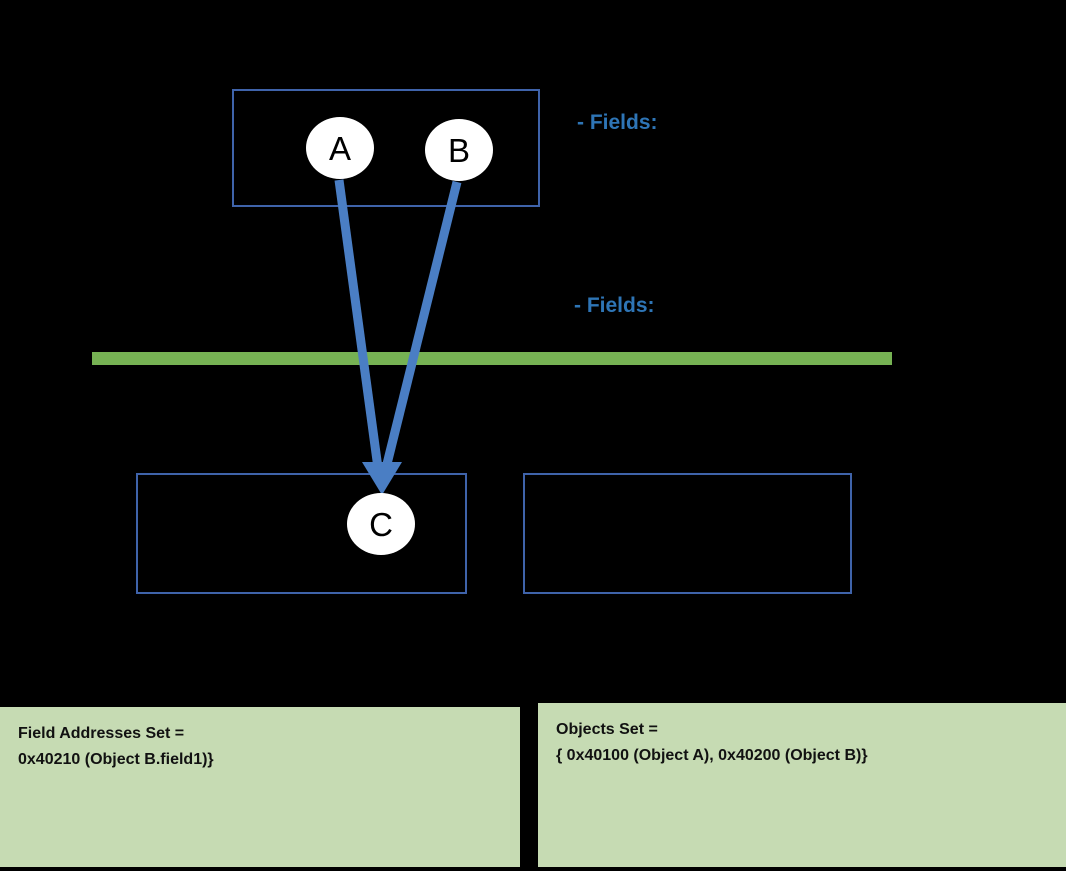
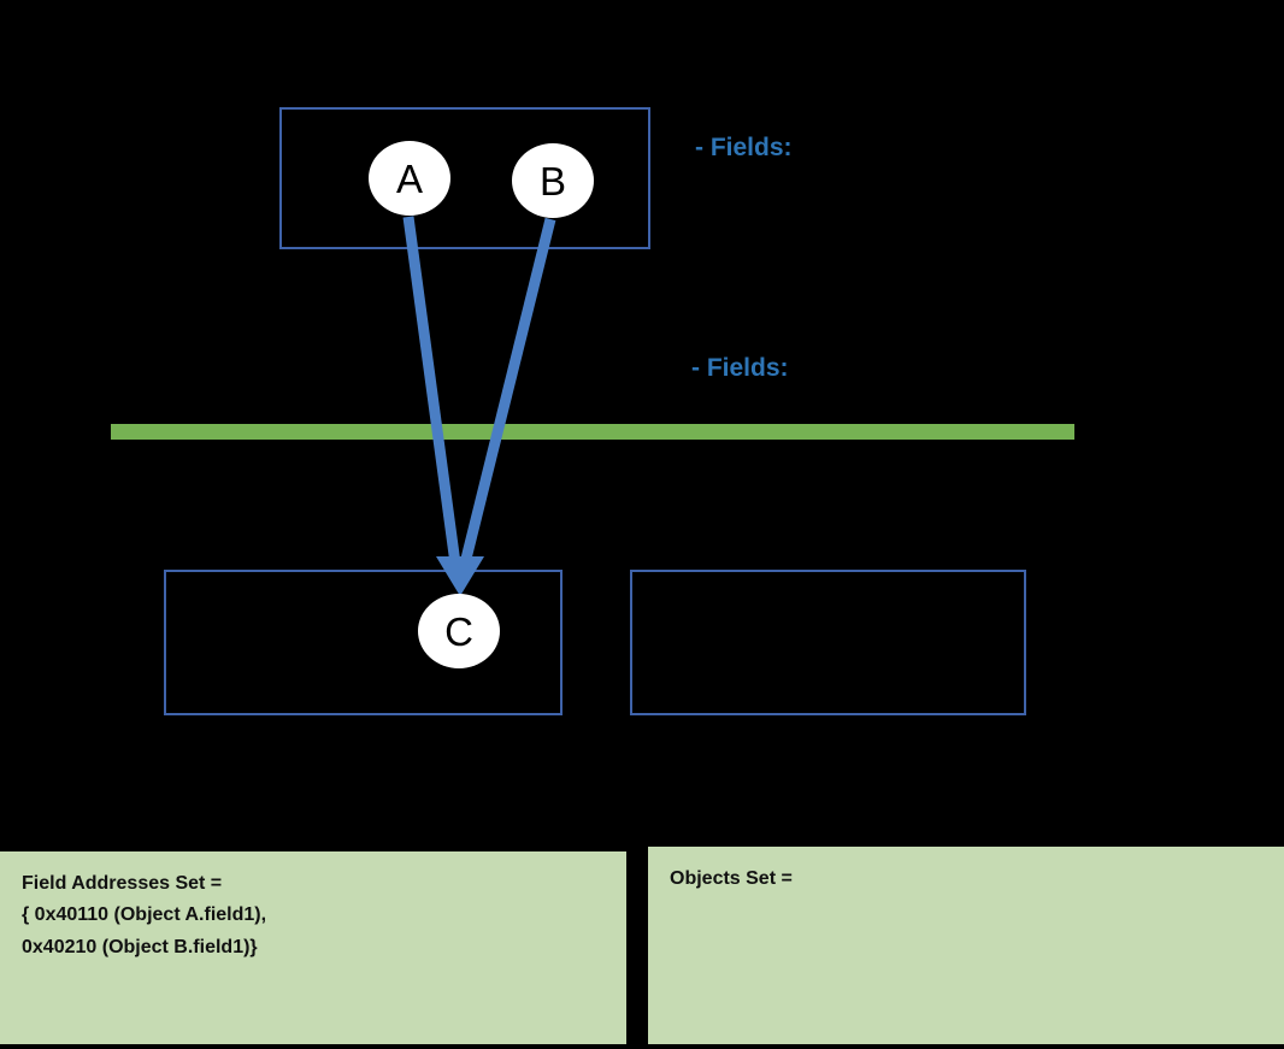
  A
  B
  C
  - Fields:
  - Fields:
  Field Addresses Set =
+ { 0x40110 (Object A.field1),
  0x40210 (Object B.field1)}
  Objects Set =
- { 0x40100 (Object A), 0x40200 (Object B)}
